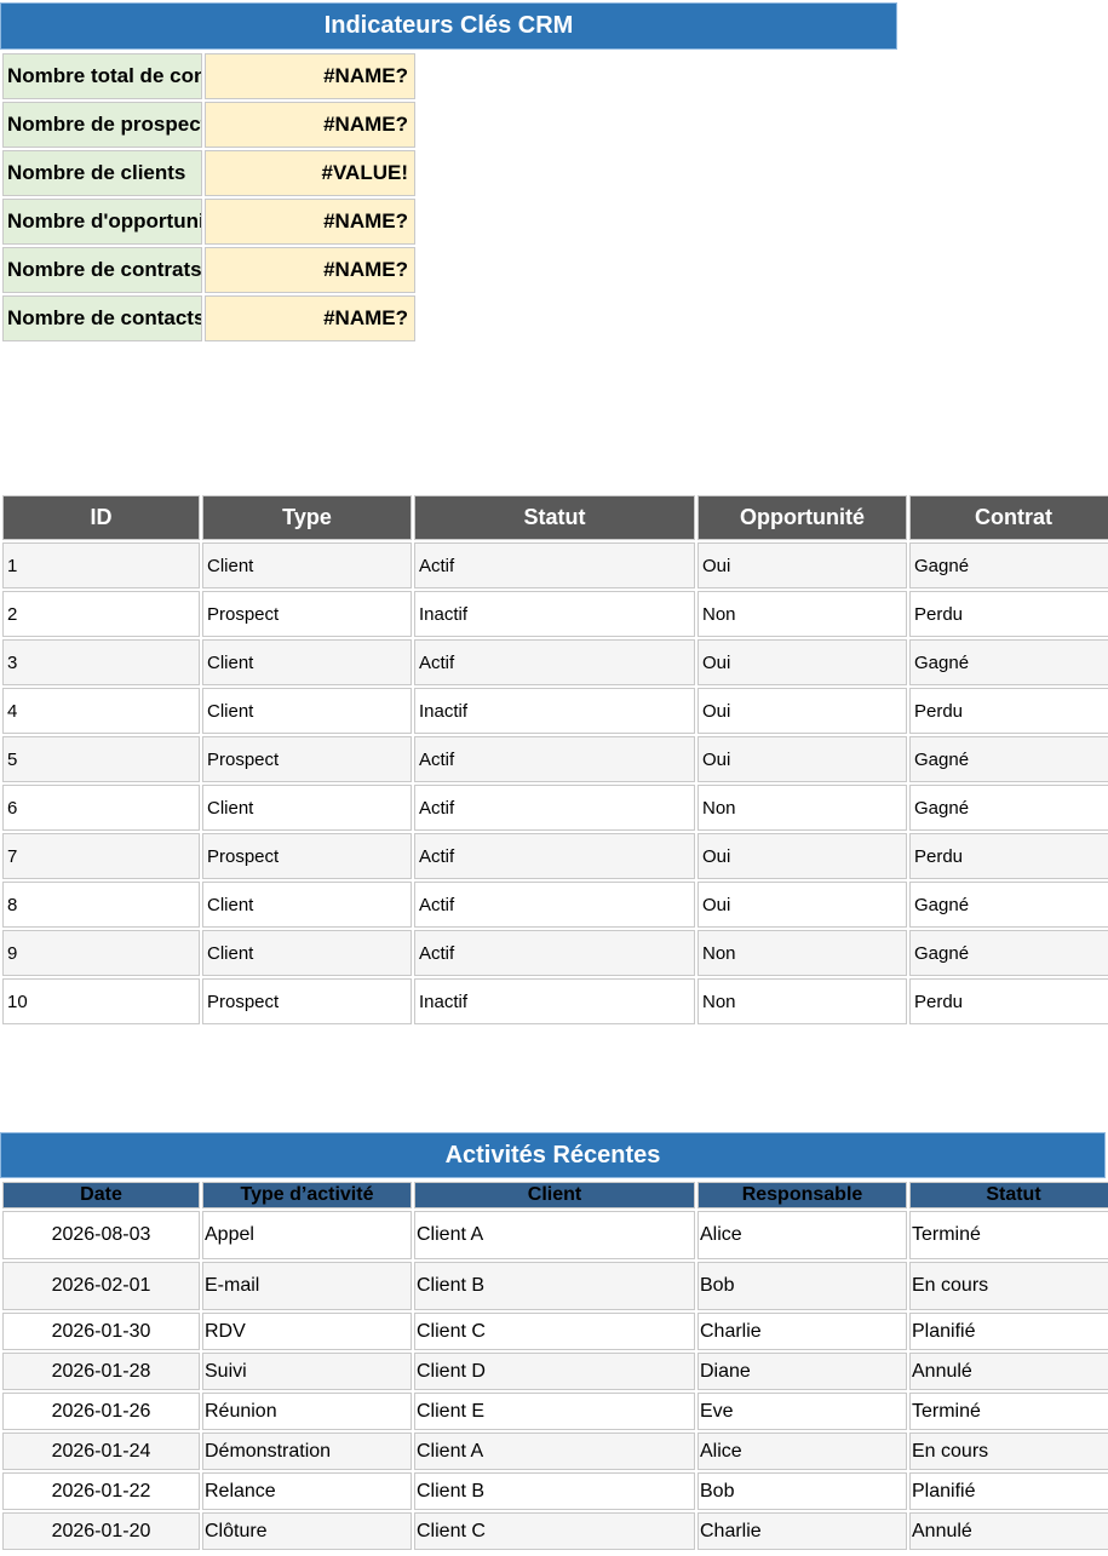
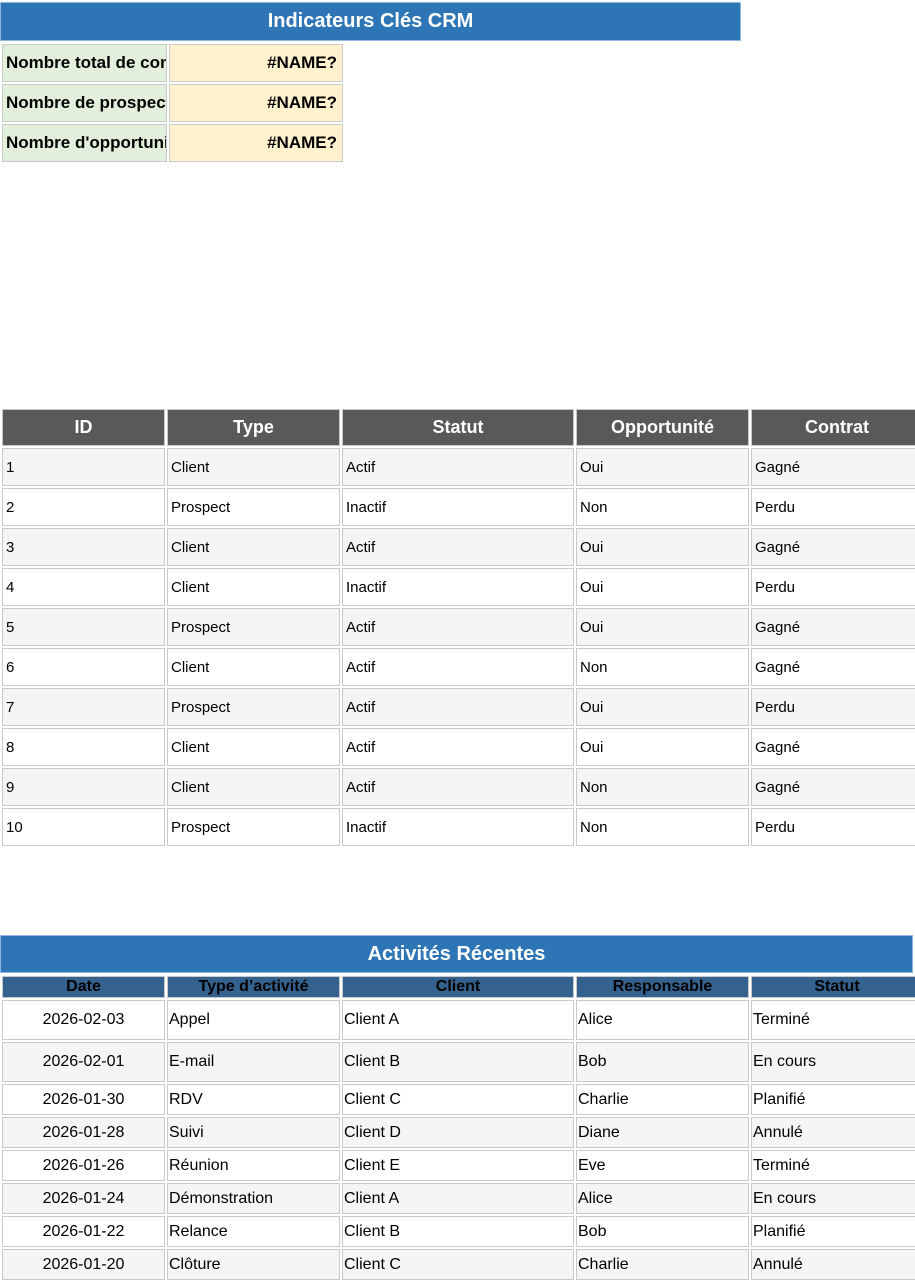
  Indicateurs Clés CRM
  Nombre total de con	#NAME?
  Nombre de prospec	#NAME?
- Nombre de clients	#VALUE!
  Nombre d'opportuni	#NAME?
- Nombre de contrats	#NAME?
- Nombre de contacts	#NAME?
  ID	Type	Statut	Opportunité	Contrat
  1	Client	Actif	Oui	Gagné
  2	Prospect	Inactif	Non	Perdu
  3	Client	Actif	Oui	Gagné
  4	Client	Inactif	Oui	Perdu
  5	Prospect	Actif	Oui	Gagné
  6	Client	Actif	Non	Gagné
  7	Prospect	Actif	Oui	Perdu
  8	Client	Actif	Oui	Gagné
  9	Client	Actif	Non	Gagné
  10	Prospect	Inactif	Non	Perdu
  Activités Récentes
  Date	Type d’activité	Client	Responsable	Statut
- 2026-08-03	Appel	Client A	Alice	Terminé
+ 2026-02-03	Appel	Client A	Alice	Terminé
  2026-02-01	E-mail	Client B	Bob	En cours
  2026-01-30	RDV	Client C	Charlie	Planifié
  2026-01-28	Suivi	Client D	Diane	Annulé
  2026-01-26	Réunion	Client E	Eve	Terminé
  2026-01-24	Démonstration	Client A	Alice	En cours
  2026-01-22	Relance	Client B	Bob	Planifié
  2026-01-20	Clôture	Client C	Charlie	Annulé
